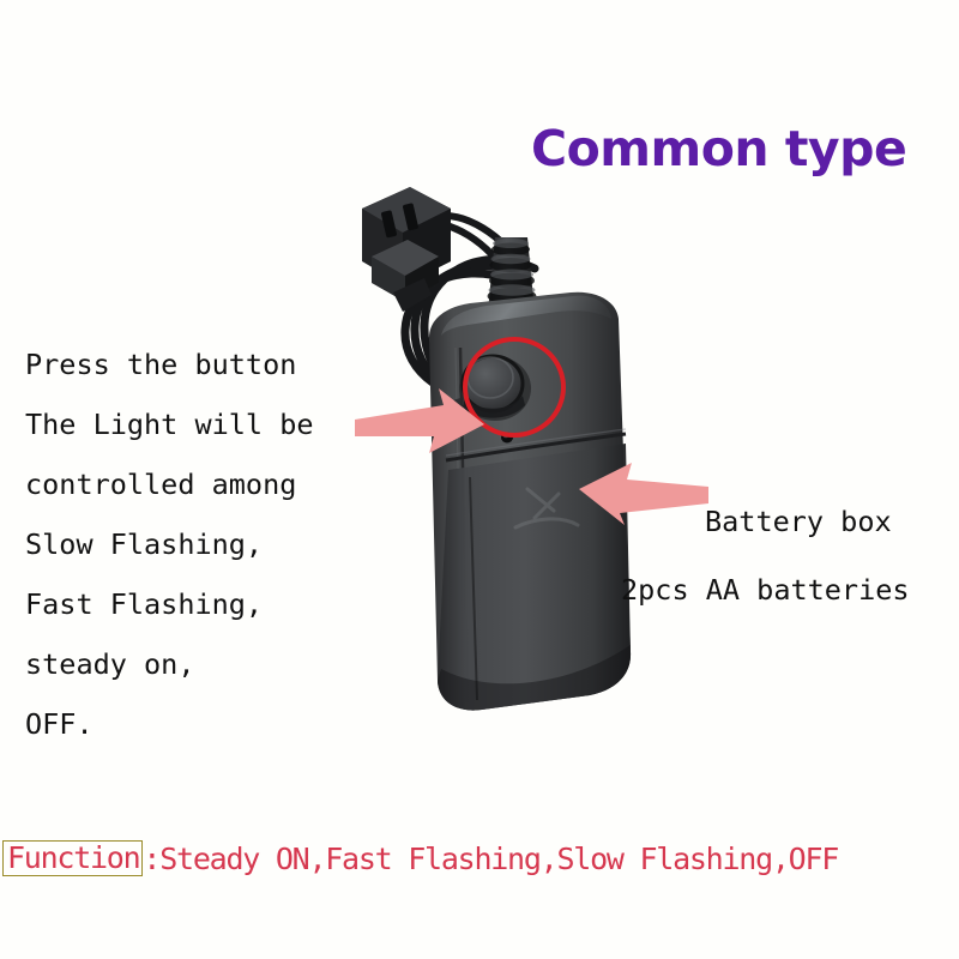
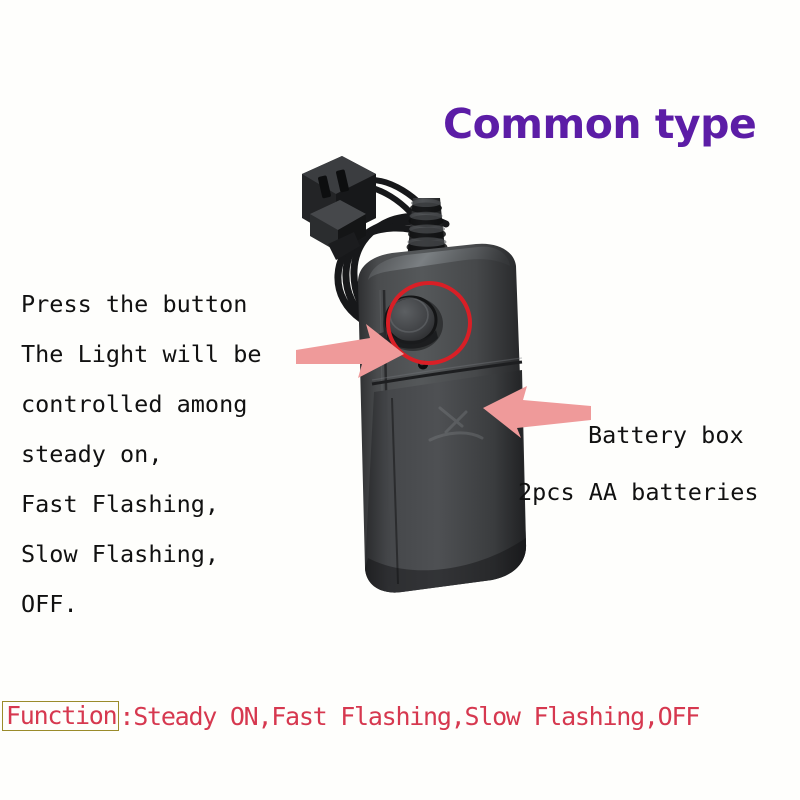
  Common type
  Press the button
  The Light will be
  controlled among
- Slow Flashing,
+ steady on,
  Fast Flashing,
- steady on,
+ Slow Flashing,
  OFF.
  Battery box
  2pcs AA batteries
  Function
  :
  Steady ON,Fast Flashing,Slow Flashing,OFF
